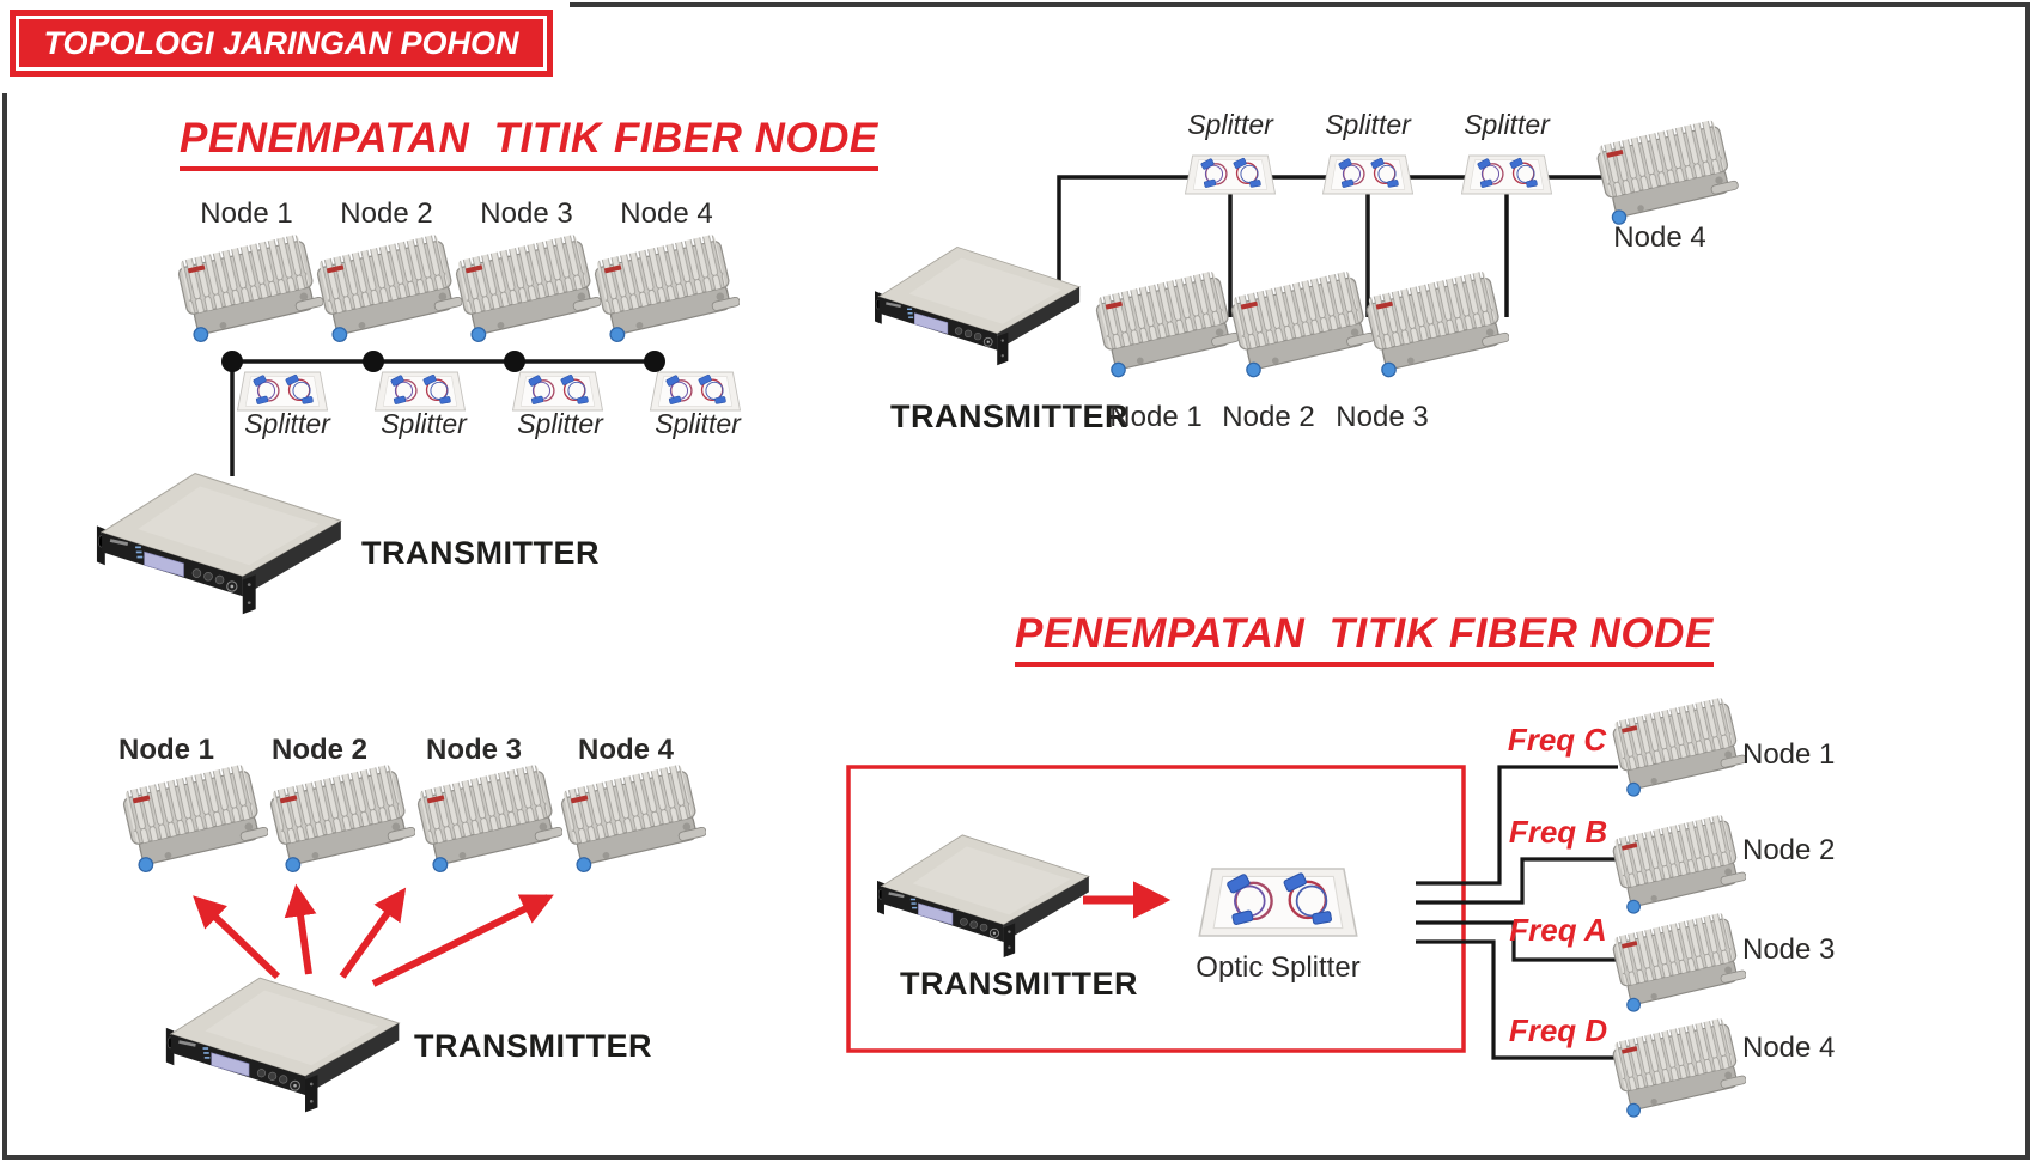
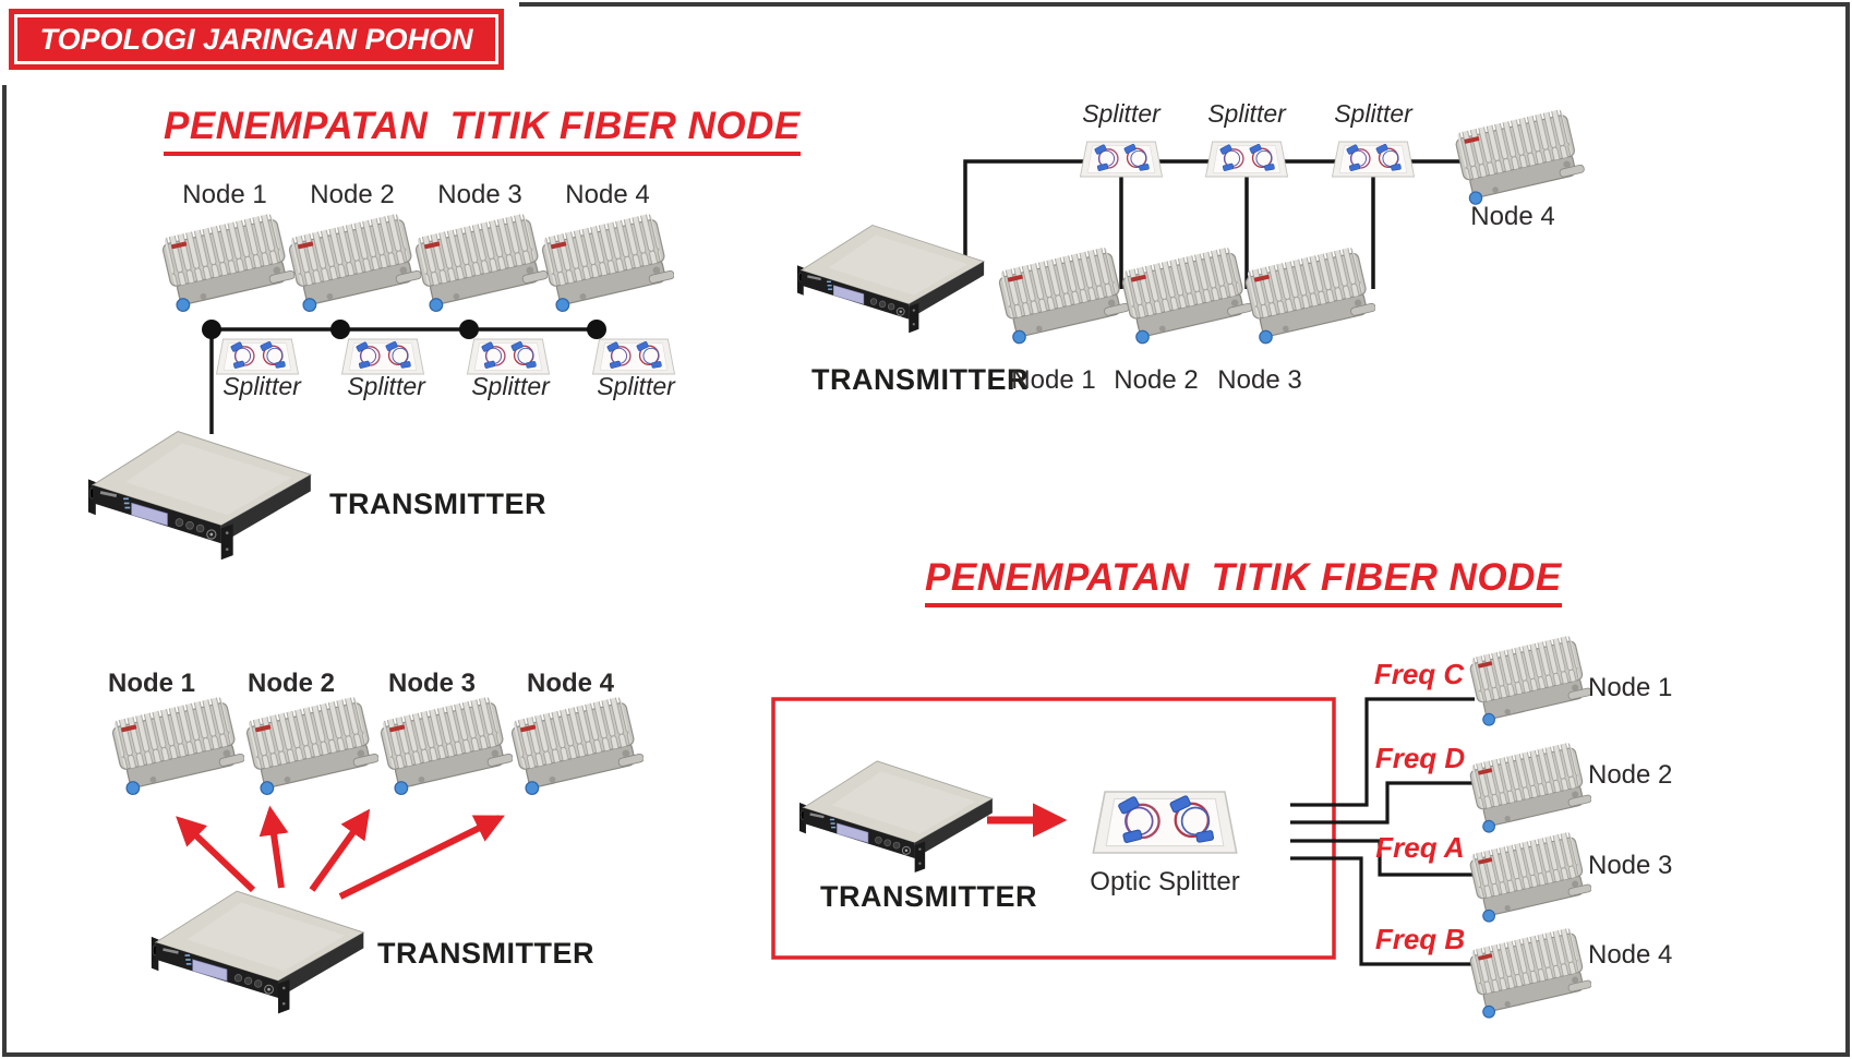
  TOPOLOGI JARINGAN POHON
  PENEMPATAN TITIK FIBER NODE
  PENEMPATAN TITIK FIBER NODE
  Node 1
  Node 2
  Node 3
  Node 4
  Splitter
  Splitter
  Splitter
  Splitter
  TRANSMITTER
  Splitter
  Splitter
  Splitter
  Node 4
  TRANSMITTER
  Node 1
  Node 2
  Node 3
  Node 1
  Node 2
  Node 3
  Node 4
  TRANSMITTER
  TRANSMITTER
  Optic Splitter
  Freq C
- Freq B
+ Freq D
  Freq A
- Freq D
+ Freq B
  Node 1
  Node 2
  Node 3
  Node 4
